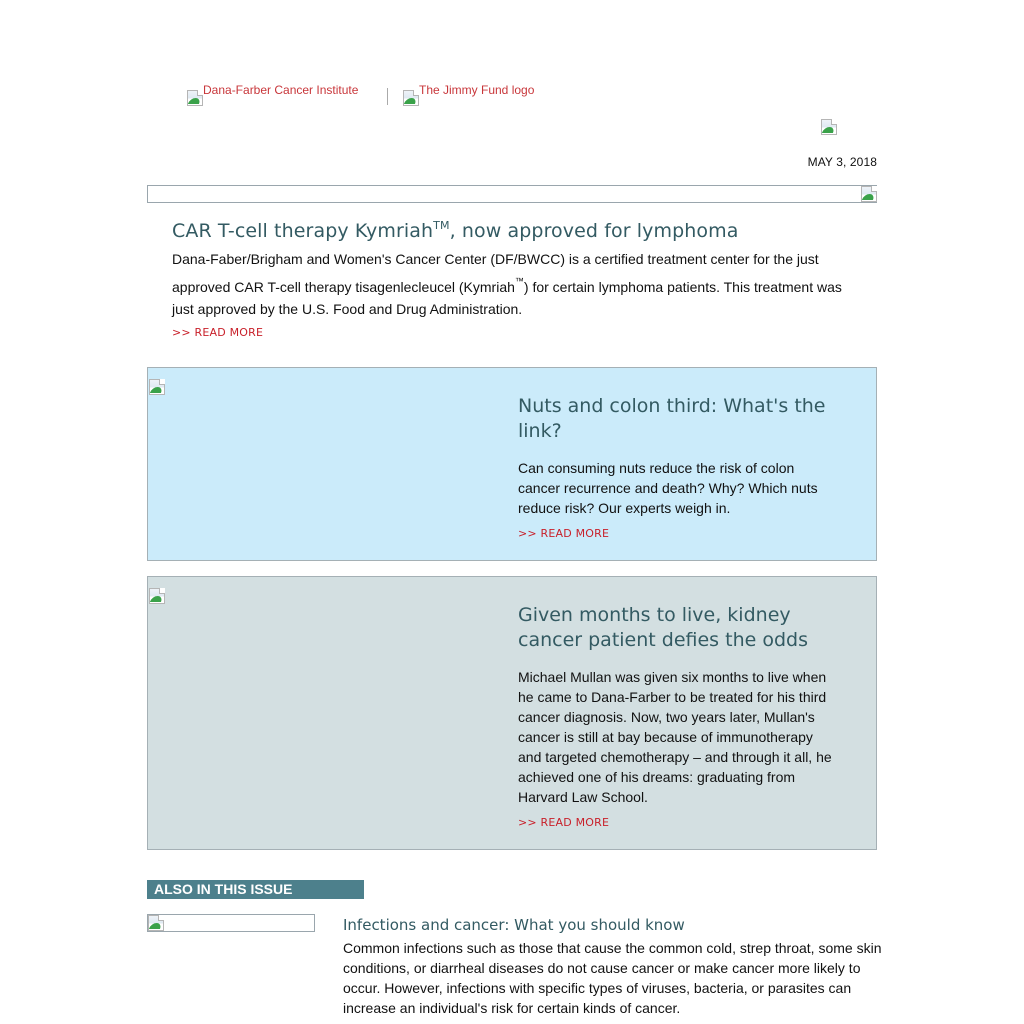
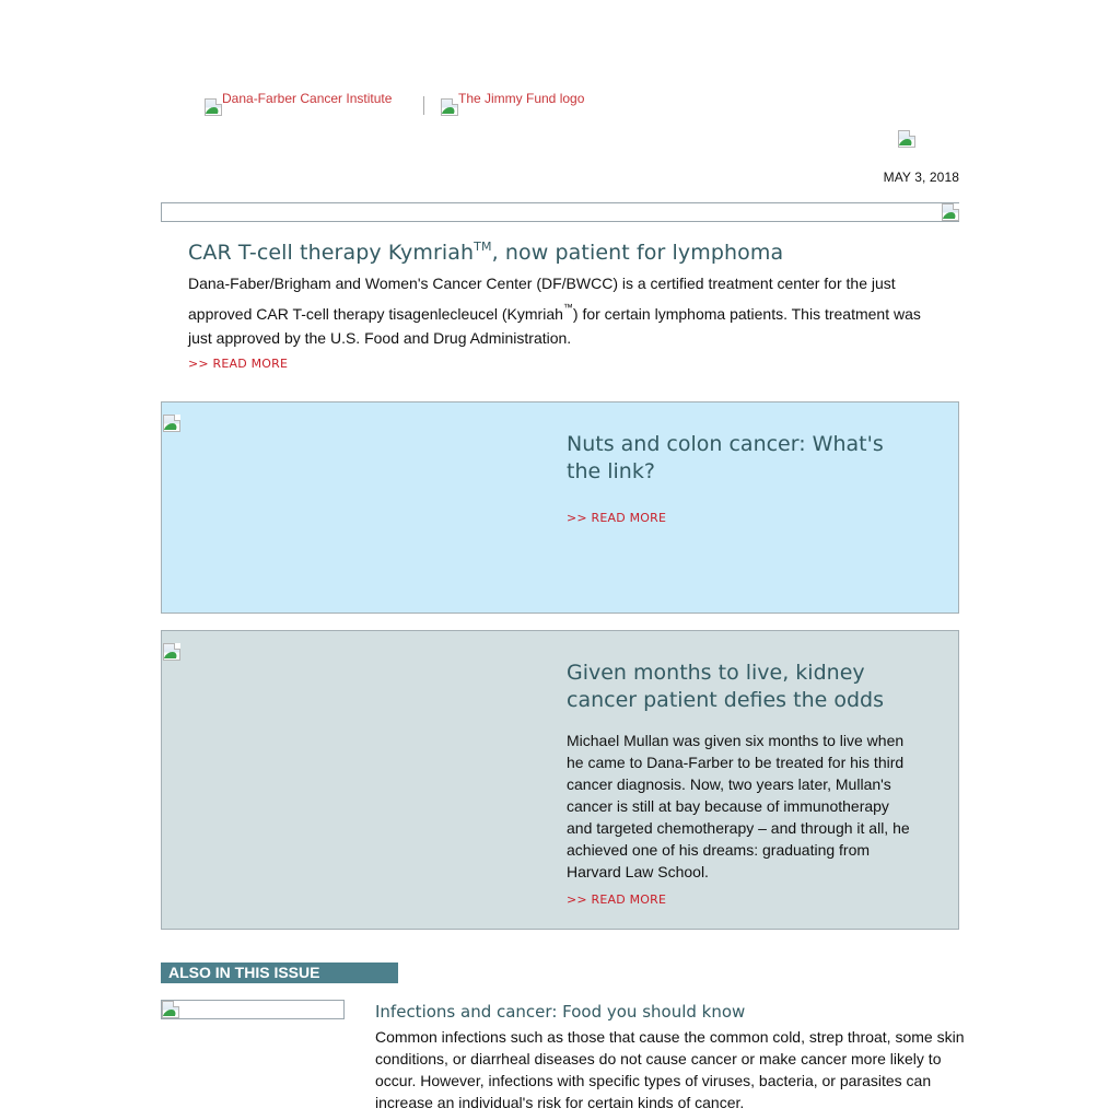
  Dana-Farber Cancer Institute
  The Jimmy Fund logo
  MAY 3, 2018
- CAR T-cell therapy KymriahTM, now approved for lymphoma
+ CAR T-cell therapy KymriahTM, now patient for lymphoma
  Dana-Faber/Brigham and Women's Cancer Center (DF/BWCC) is a certified treatment center for the just approved CAR T-cell therapy tisagenlecleucel (Kymriah™) for certain lymphoma patients. This treatment was just approved by the U.S. Food and Drug Administration.
  >> READ MORE
- Nuts and colon third: What's the link?
+ Nuts and colon cancer: What's the link?
- Can consuming nuts reduce the risk of colon cancer recurrence and death? Why? Which nuts reduce risk? Our experts weigh in.
  >> READ MORE
  Given months to live, kidney cancer patient defies the odds
  Michael Mullan was given six months to live when he came to Dana-Farber to be treated for his third cancer diagnosis. Now, two years later, Mullan's cancer is still at bay because of immunotherapy and targeted chemotherapy – and through it all, he achieved one of his dreams: graduating from Harvard Law School.
  >> READ MORE
  ALSO IN THIS ISSUE
- Infections and cancer: What you should know
+ Infections and cancer: Food you should know
  Common infections such as those that cause the common cold, strep throat, some skin conditions, or diarrheal diseases do not cause cancer or make cancer more likely to occur. However, infections with specific types of viruses, bacteria, or parasites can increase an individual's risk for certain kinds of cancer.
